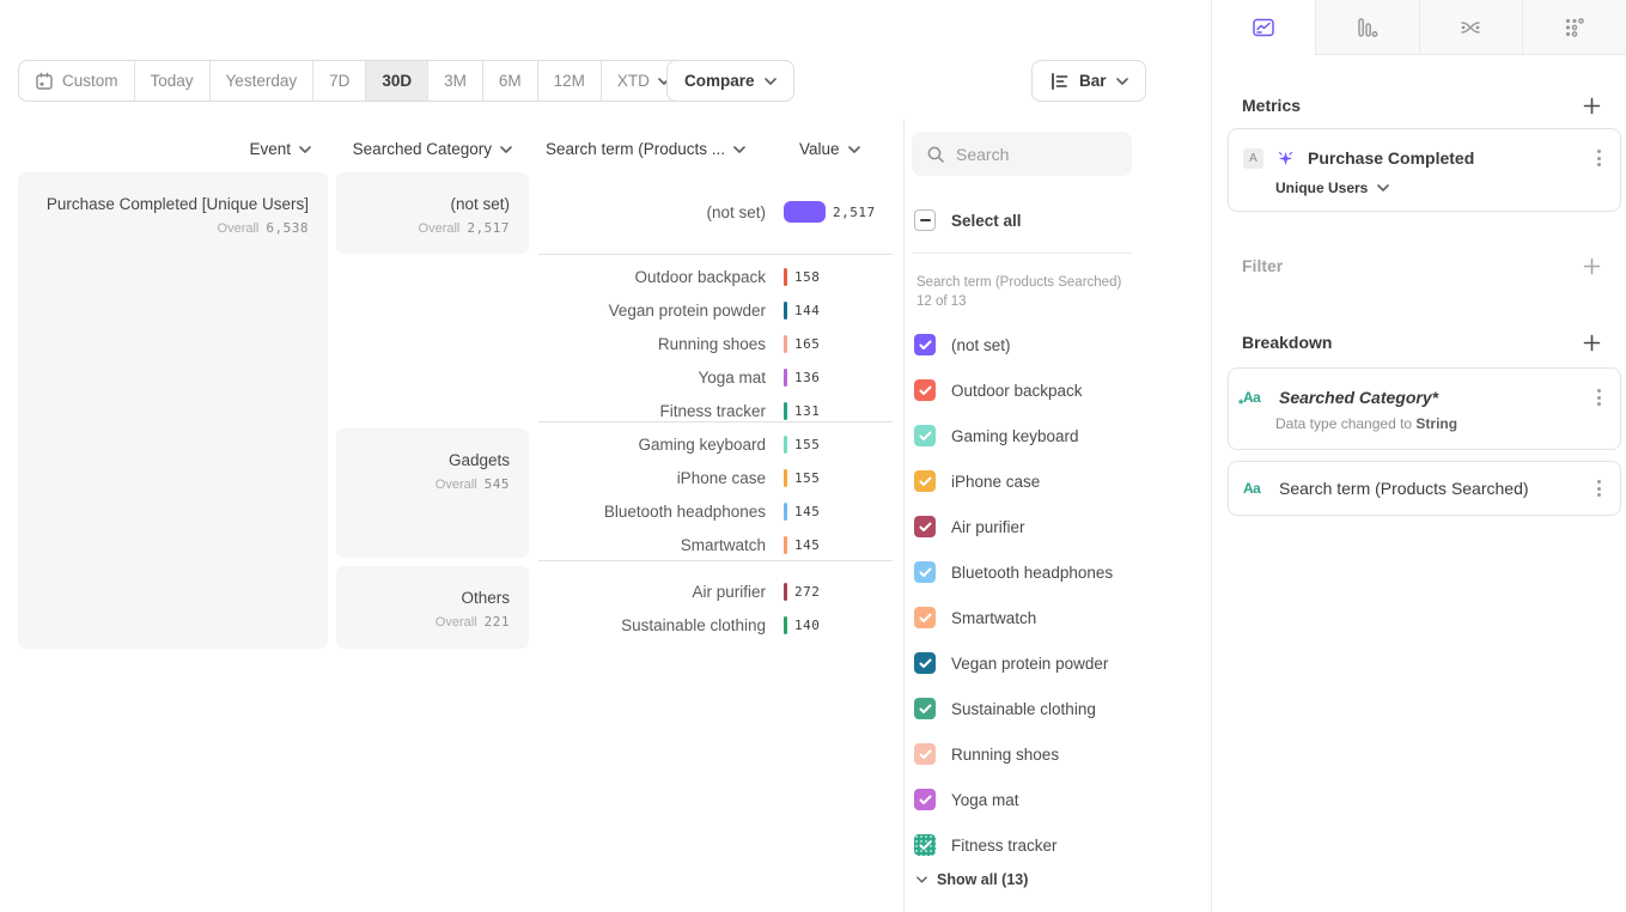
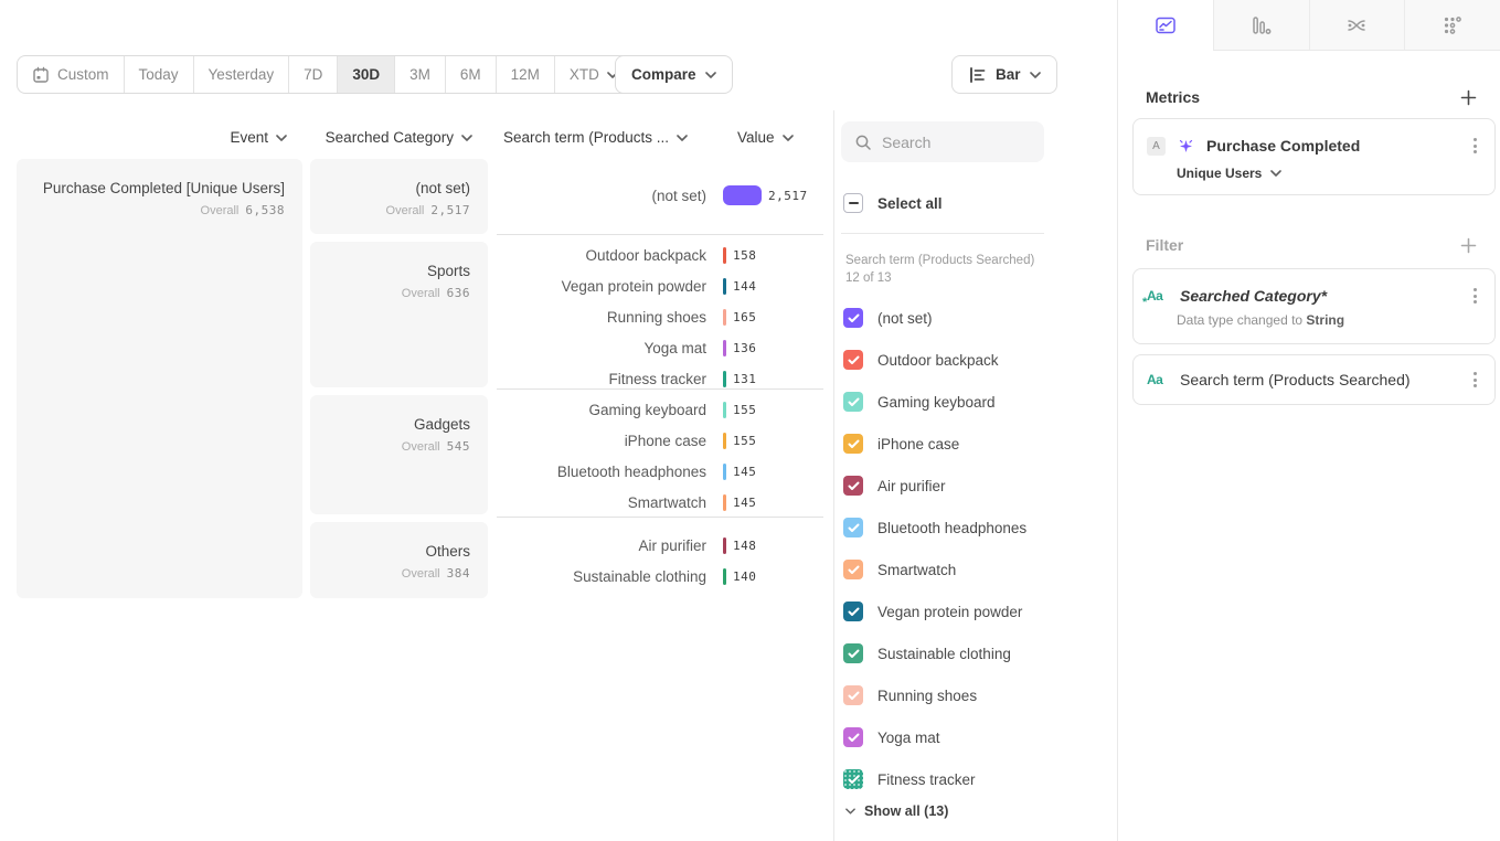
  Custom
  Today
  Yesterday
  7D
  30D
  3M
  6M
  12M
  XTD
  Compare
  Bar
  Event
  Searched Category
  Search term (Products ...
  Value
  Purchase Completed [Unique Users]
  Overall 6,538
  (not set)
  Overall 2,517
+ Sports
+ Overall 636
  Gadgets
  Overall 545
  Others
- Overall 221
+ Overall 384
  (not set)
  2,517
  Outdoor backpack
  158
  Vegan protein powder
  144
  Running shoes
  165
  Yoga mat
  136
  Fitness tracker
  131
  Gaming keyboard
  155
  iPhone case
  155
  Bluetooth headphones
  145
  Smartwatch
  145
  Air purifier
- 272
+ 148
  Sustainable clothing
  140
  Search
  Select all
  Search term (Products Searched) 12 of 13
  (not set)
  Outdoor backpack
  Gaming keyboard
  iPhone case
  Air purifier
  Bluetooth headphones
  Smartwatch
  Vegan protein powder
  Sustainable clothing
  Running shoes
  Yoga mat
  Fitness tracker
  Show all (13)
  Metrics
  A
  Purchase Completed
  Unique Users
  Filter
- Breakdown
  Aa
  *
  Searched Category*
  Data type changed to String
  Aa
  Search term (Products Searched)
